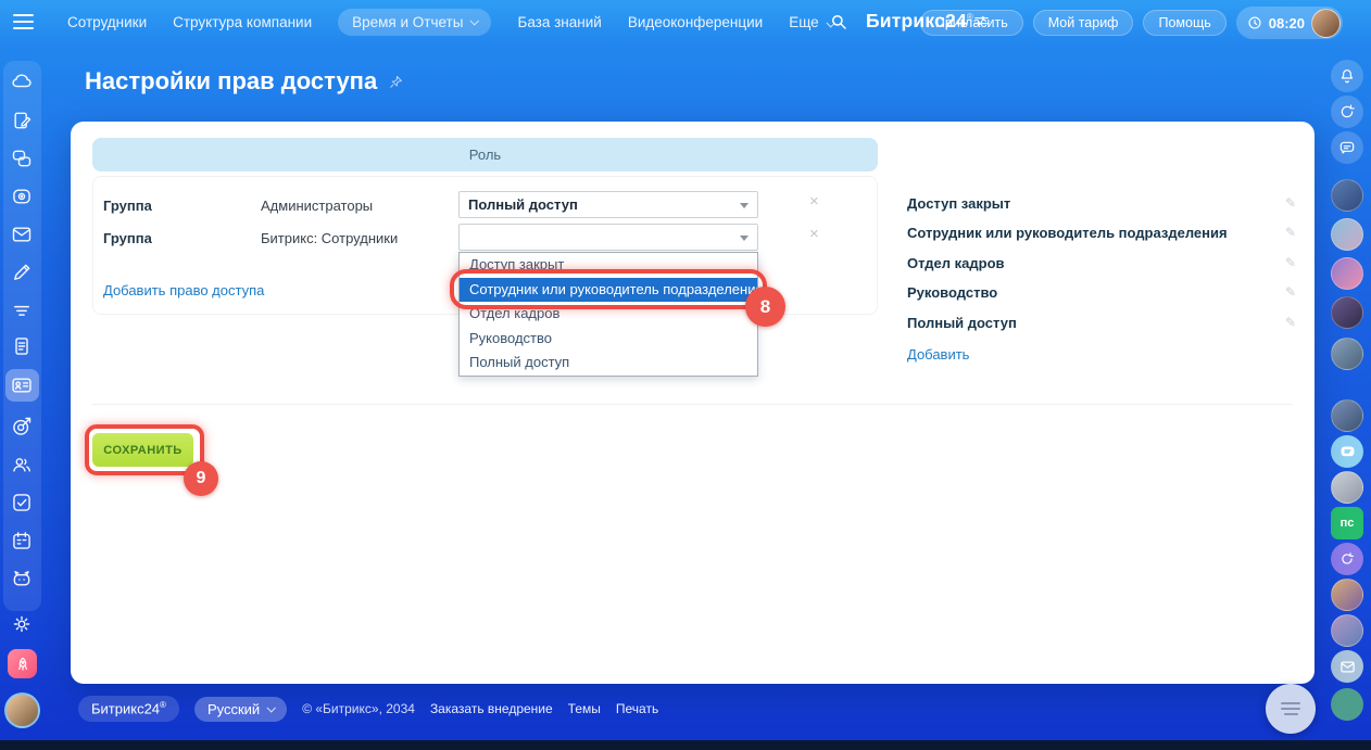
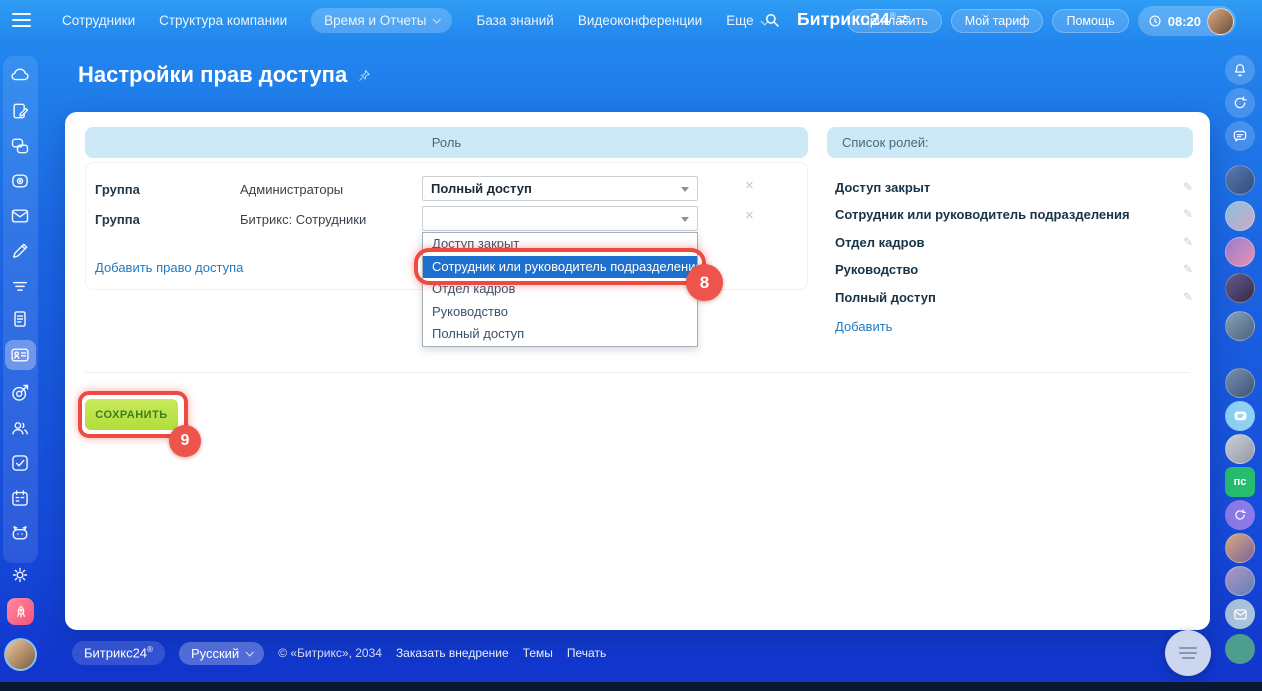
  Сотрудники
  Структура компании
  Время и Отчеты
  База знаний
  Видеоконференции
  Еще
  Битрикс24®
  Пригласить
  Мой тариф
  Помощь
  08:20
  пс
  Настройки прав доступа
  Роль
+ Список ролей:
  Группа
  Администраторы
  Полный доступ
  ×
  Группа
  Битрикс: Сотрудники
  ×
  Добавить право доступа
  Доступ закрыт
  Сотрудник или руководитель подразделени
  Отдел кадров
  Руководство
  Полный доступ
  8
  Доступ закрыт
  ✎
  Сотрудник или руководитель подразделения
  ✎
  Отдел кадров
  ✎
  Руководство
  ✎
  Полный доступ
  ✎
  Добавить
  СОХРАНИТЬ
  9
  Битрикс24®
  Русский
  © «Битрикс», 2034
  Заказать внедрение
  Темы
  Печать
